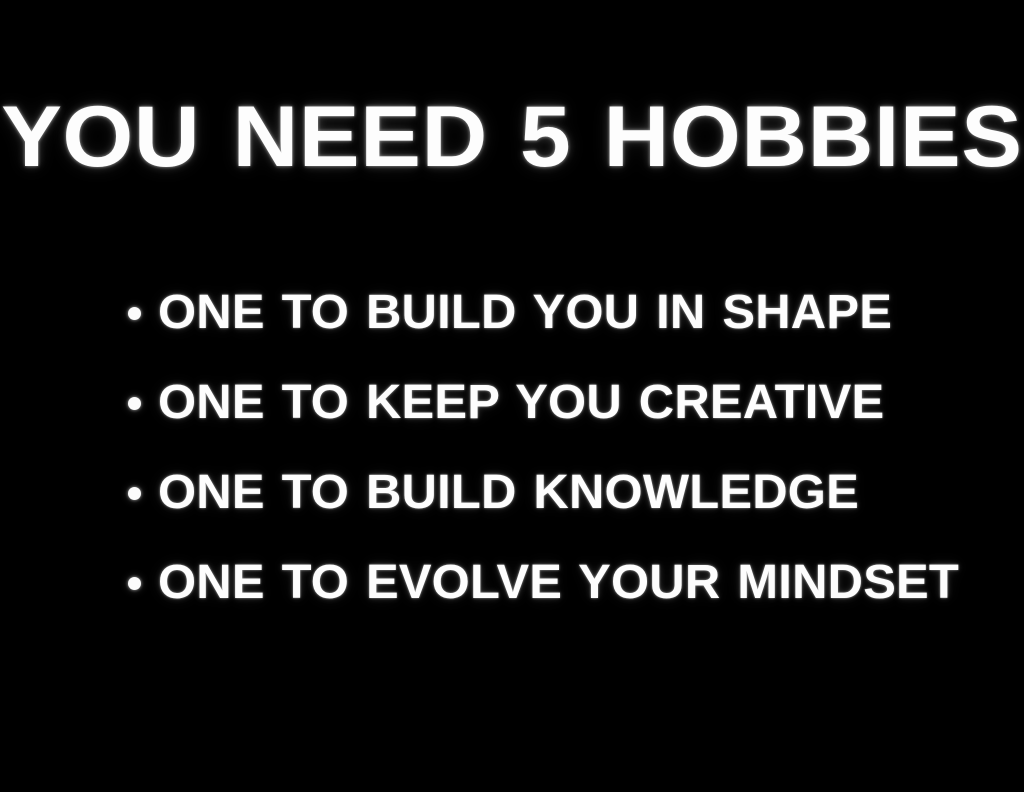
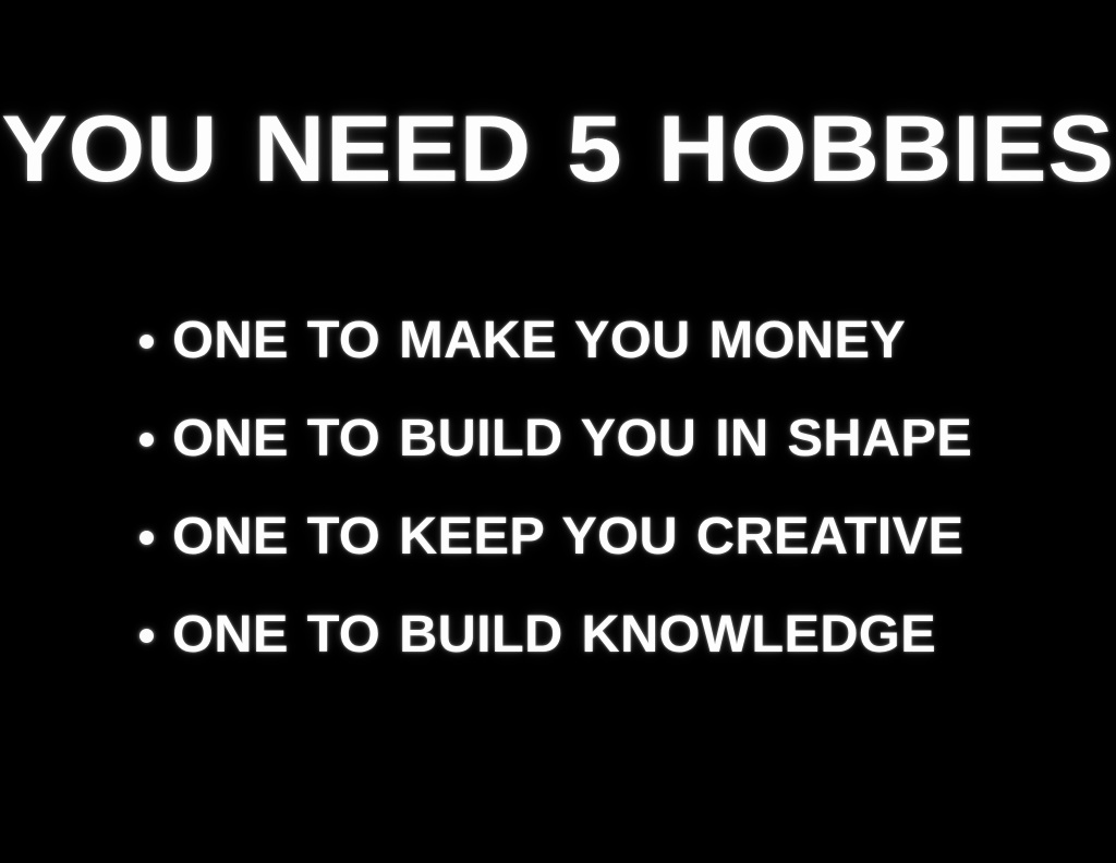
  YOU NEED 5 HOBBIES
+ ONE TO MAKE YOU MONEY
  ONE TO BUILD YOU IN SHAPE
  ONE TO KEEP YOU CREATIVE
  ONE TO BUILD KNOWLEDGE
- ONE TO EVOLVE YOUR MINDSET
